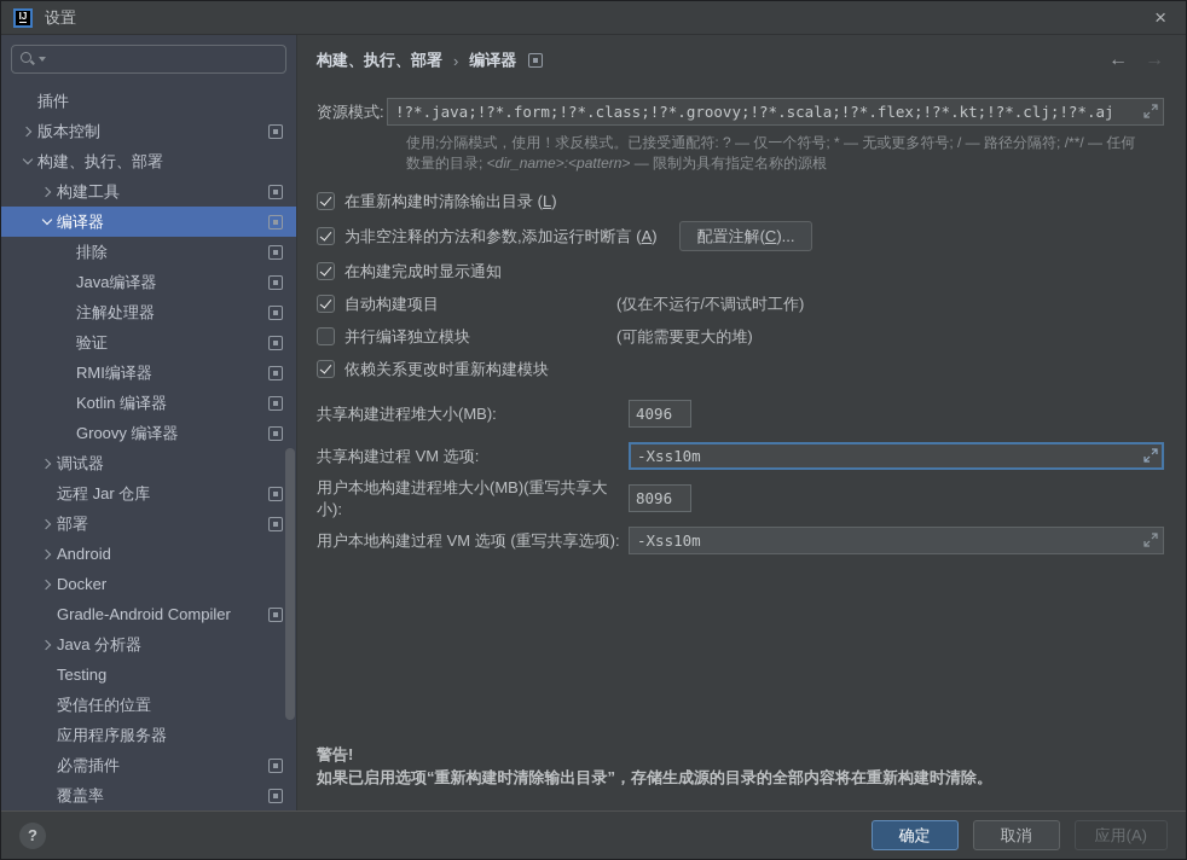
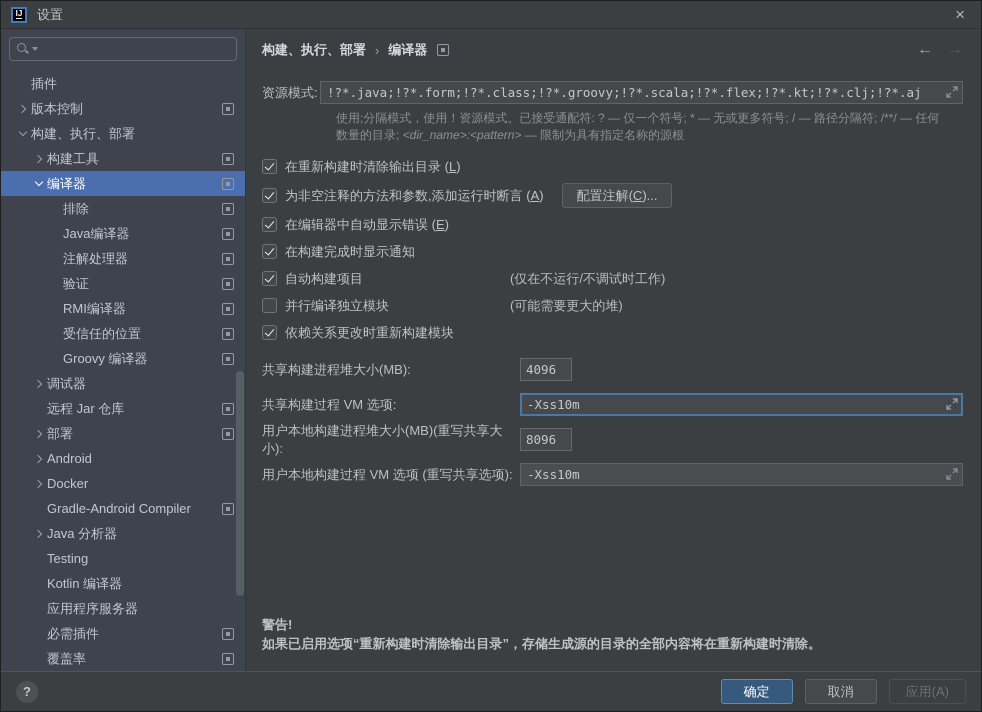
  IJ
  设置
  ×
  插件
  版本控制
  构建、执行、部署
  构建工具
  编译器
  排除
  Java编译器
  注解处理器
  验证
  RMI编译器
- Kotlin 编译器
+ 受信任的位置
  Groovy 编译器
  调试器
  远程 Jar 仓库
  部署
  Android
  Docker
  Gradle-Android Compiler
  Java 分析器
  Testing
- 受信任的位置
+ Kotlin 编译器
  应用程序服务器
  必需插件
  覆盖率
  构建、执行、部署
  ›
  编译器
  ←
  →
  资源模式:
  !?*.java;!?*.form;!?*.class;!?*.groovy;!?*.scala;!?*.flex;!?*.kt;!?*.clj;!?*.aj
- 使用;分隔模式，使用！求反模式。已接受通配符: ? — 仅一个符号; * — 无或更多符号; / — 路径分隔符; /**/ — 任何数量的目录; <dir_name>:<pattern> — 限制为具有指定名称的源根
+ 使用;分隔模式，使用！资源模式。已接受通配符: ? — 仅一个符号; * — 无或更多符号; / — 路径分隔符; /**/ — 任何数量的目录; <dir_name>:<pattern> — 限制为具有指定名称的源根
  在重新构建时清除输出目录 (L)
  为非空注释的方法和参数,添加运行时断言 (A)
  配置注解(C)...
+ 在编辑器中自动显示错误 (E)
  在构建完成时显示通知
  自动构建项目
  (仅在不运行/不调试时工作)
  并行编译独立模块
  (可能需要更大的堆)
  依赖关系更改时重新构建模块
  共享构建进程堆大小(MB):
  4096
  共享构建过程 VM 选项:
  -Xss10m
  用户本地构建进程堆大小(MB)(重写共享大小):
  8096
  用户本地构建过程 VM 选项 (重写共享选项):
  -Xss10m
  警告!
  如果已启用选项“重新构建时清除输出目录”，存储生成源的目录的全部内容将在重新构建时清除。
  ?
  确定
  取消
  应用(A)
